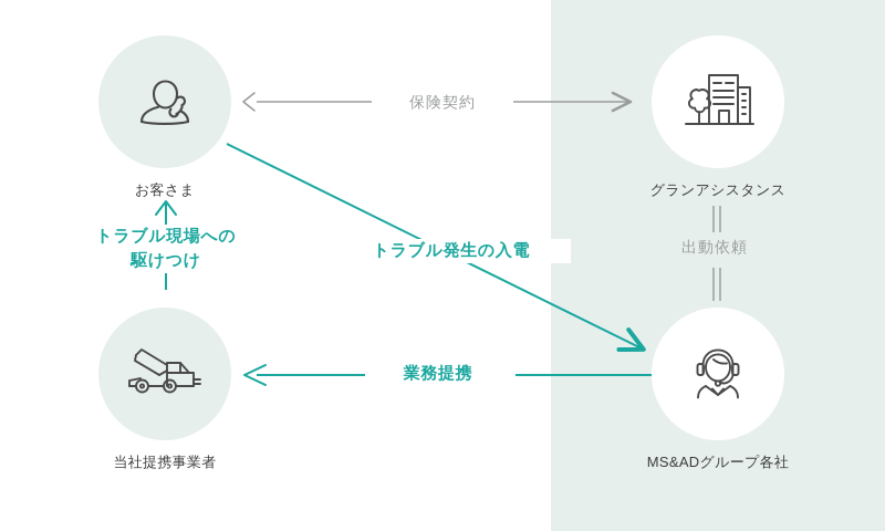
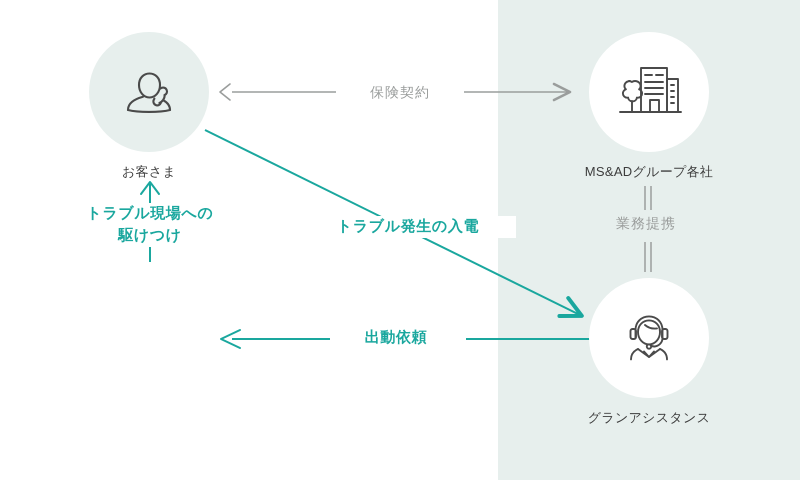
  お客さま
- グランアシスタンス
+ MS&ADグループ各社
- 当社提携事業者
- MS&ADグループ各社
+ グランアシスタンス
  保険契約
- 出動依頼
+ 業務提携
  トラブル発生の入電
- 業務提携
+ 出動依頼
  トラブル現場への
  駆けつけ
